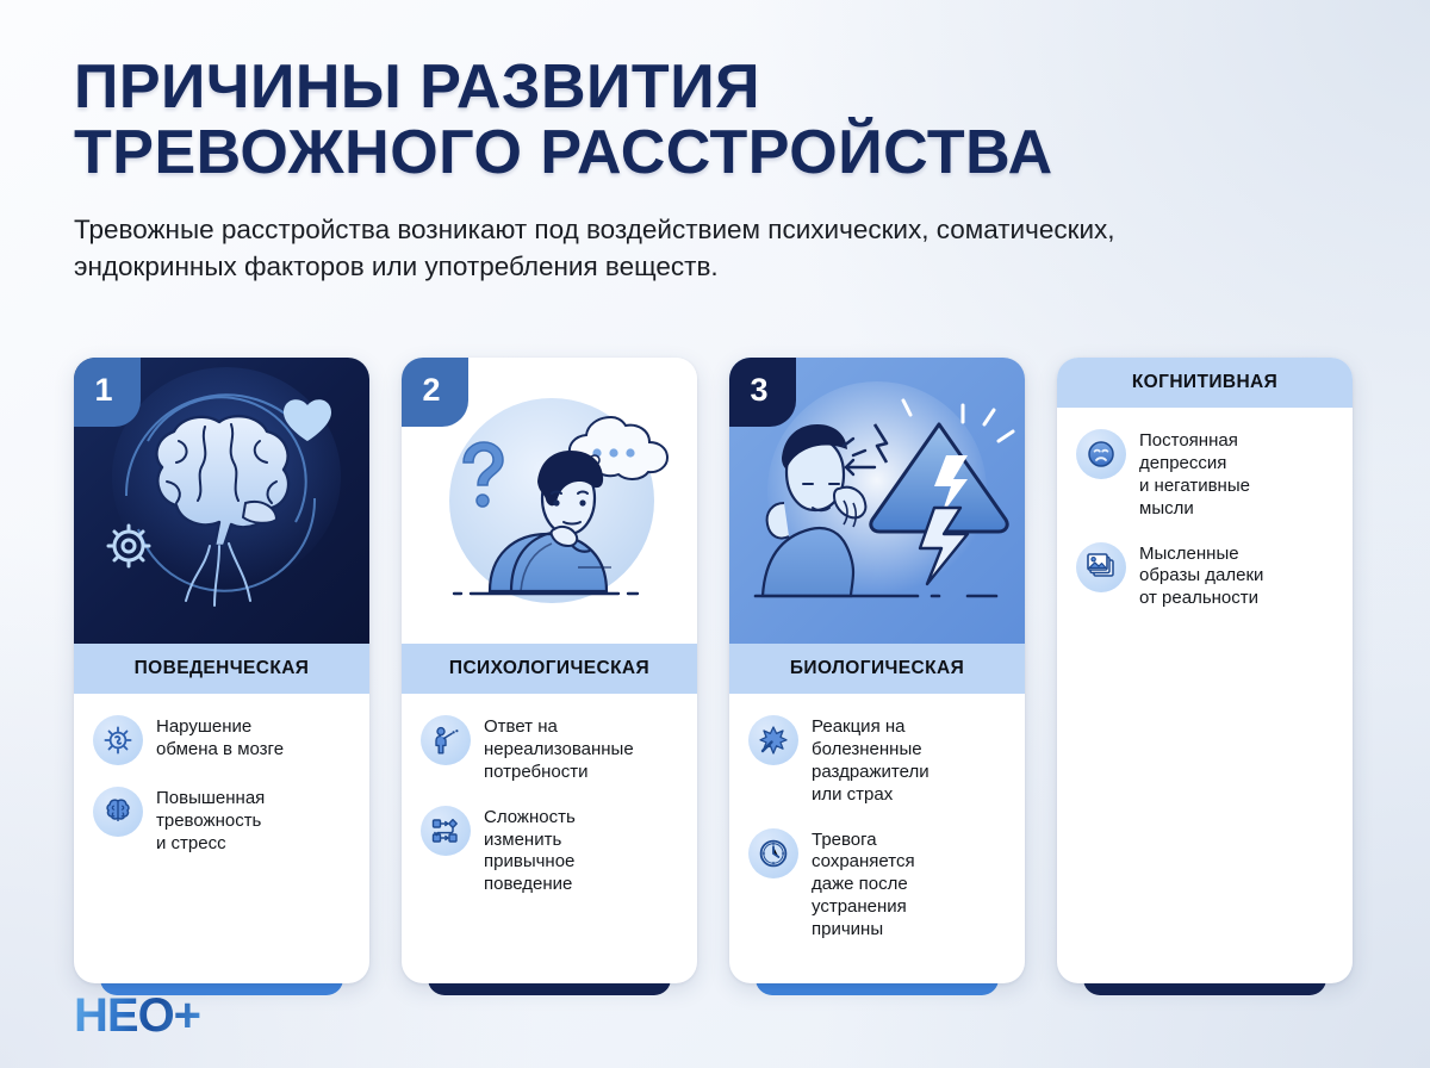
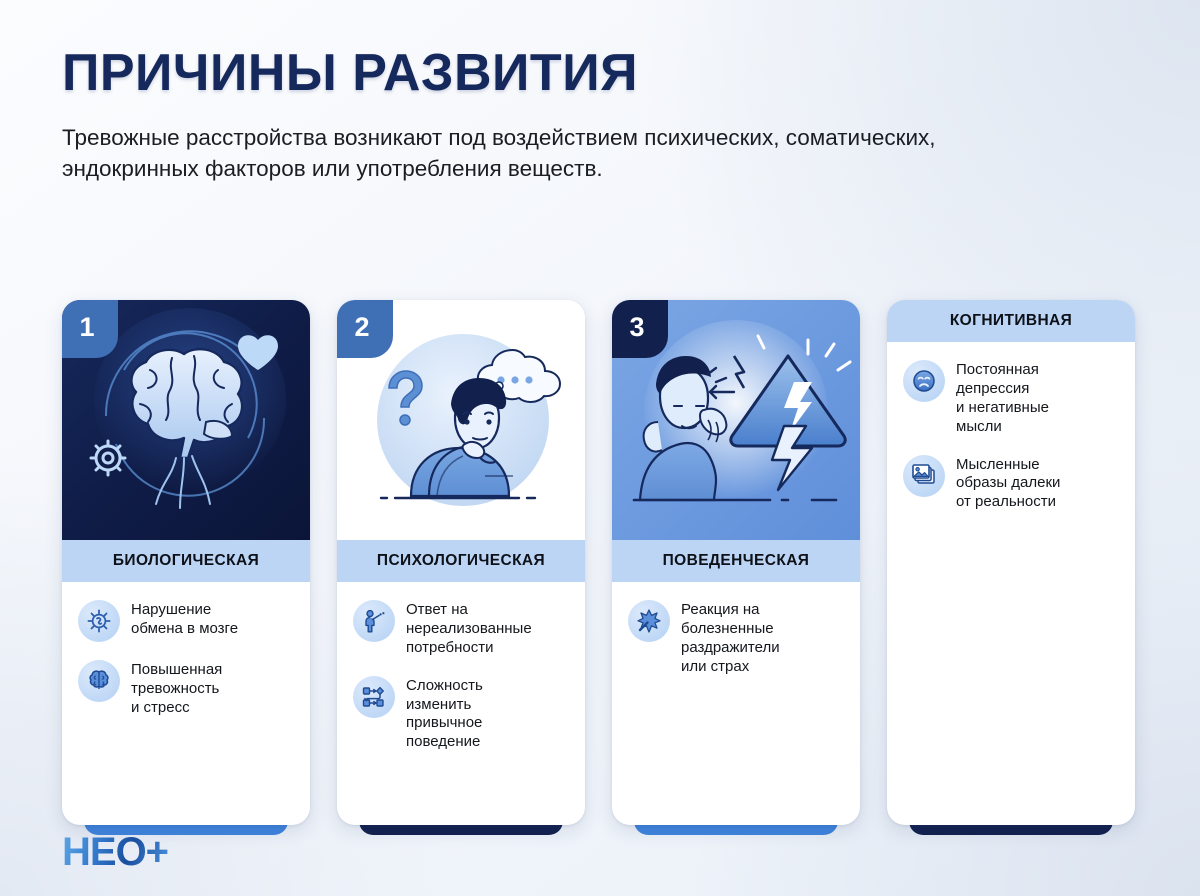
  ПРИЧИНЫ РАЗВИТИЯ
- ТРЕВОЖНОГО РАССТРОЙСТВА
  Тревожные расстройства возникают под воздействием психических, соматических, эндокринных факторов или употребления веществ.
  1
- ПОВЕДЕНЧЕСКАЯ
+ БИОЛОГИЧЕСКАЯ
  Нарушение
  обмена в мозге
  Повышенная
  тревожность
  и стресс
  2
  ПСИХОЛОГИЧЕСКАЯ
  Ответ на
  нереализованные
  потребности
  Сложность
  изменить
  привычное
  поведение
  3
- БИОЛОГИЧЕСКАЯ
+ ПОВЕДЕНЧЕСКАЯ
  Реакция на
  болезненные
  раздражители
  или страх
- Тревога
- сохраняется
- даже после
- устранения
- причины
  КОГНИТИВНАЯ
  Постоянная
  депрессия
  и негативные
  мысли
  Мысленные
  образы далеки
  от реальности
  НЕО+
